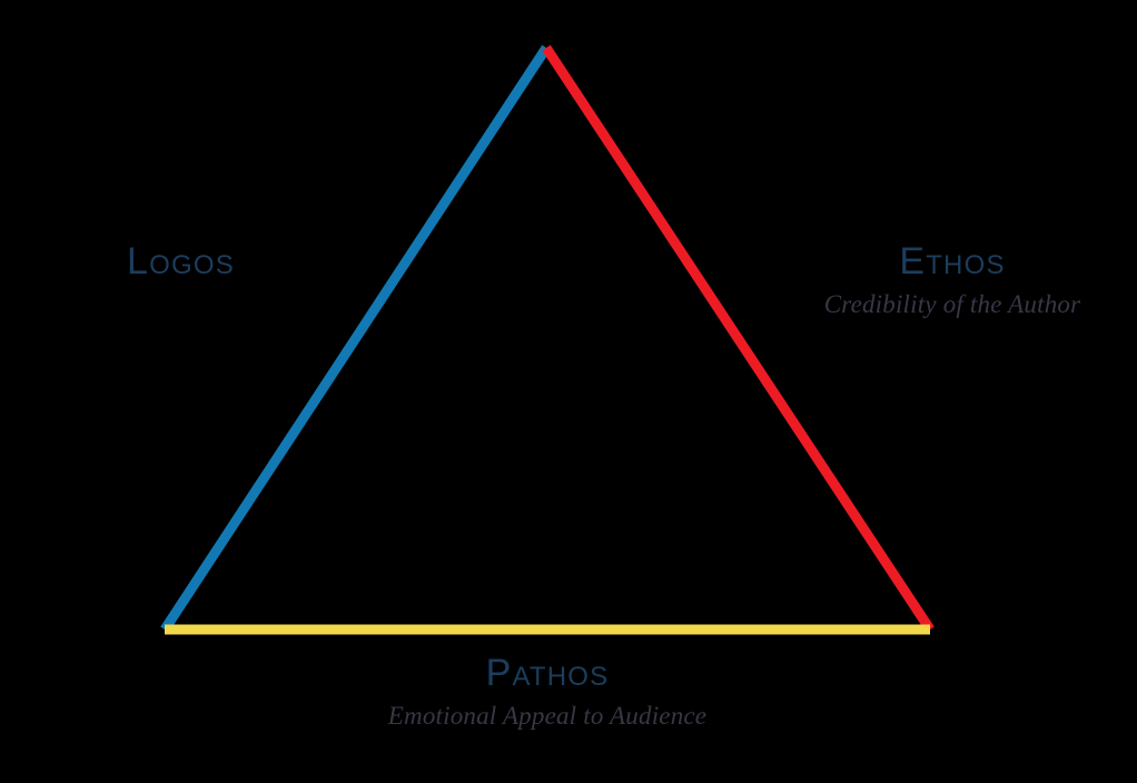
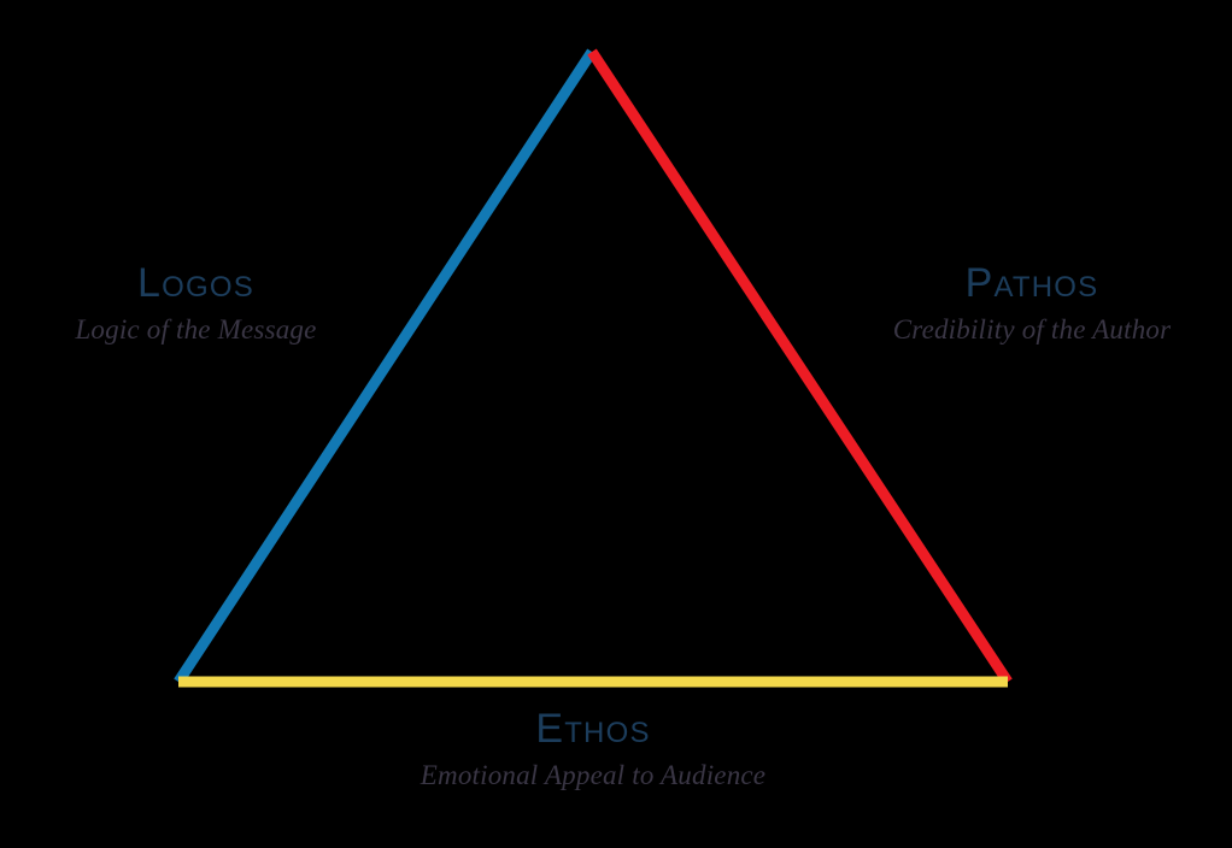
  Logos
+ Logic of the Message
- Ethos
+ Pathos
  Credibility of the Author
- Pathos
+ Ethos
  Emotional Appeal to Audience
